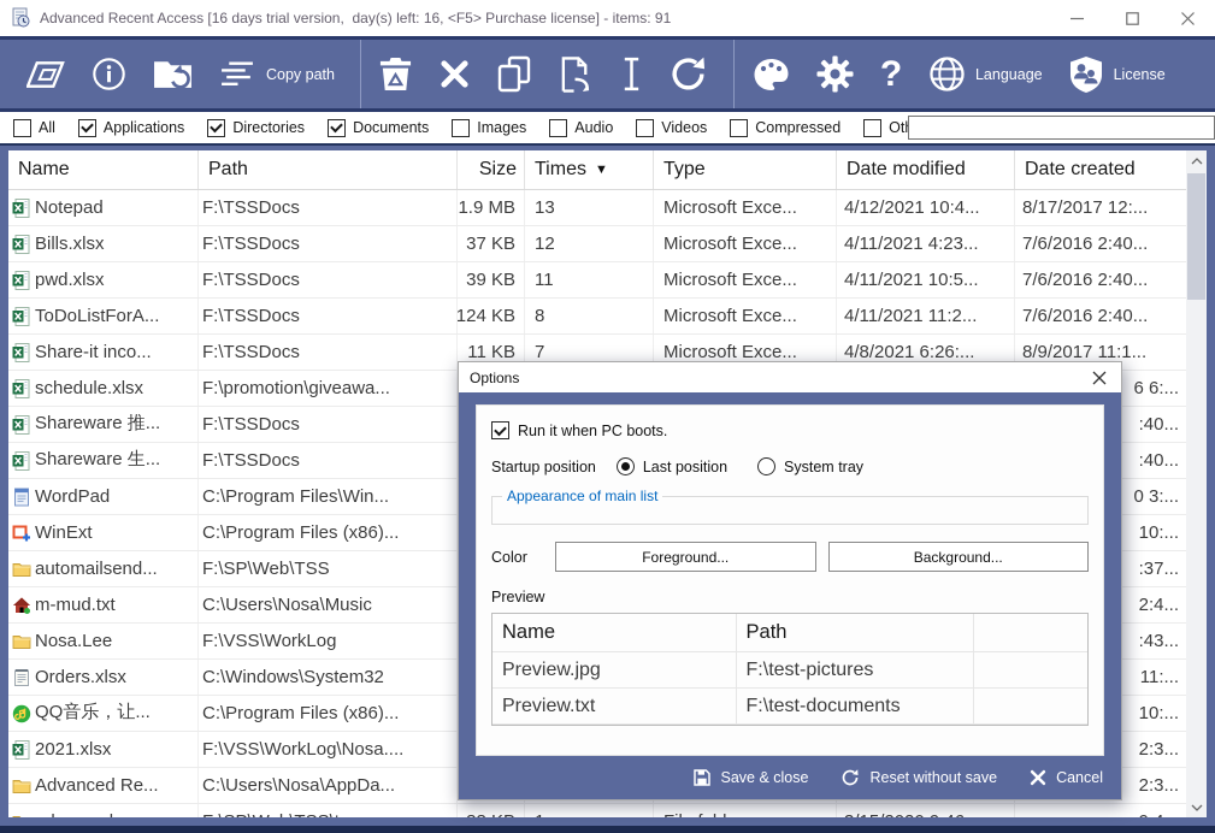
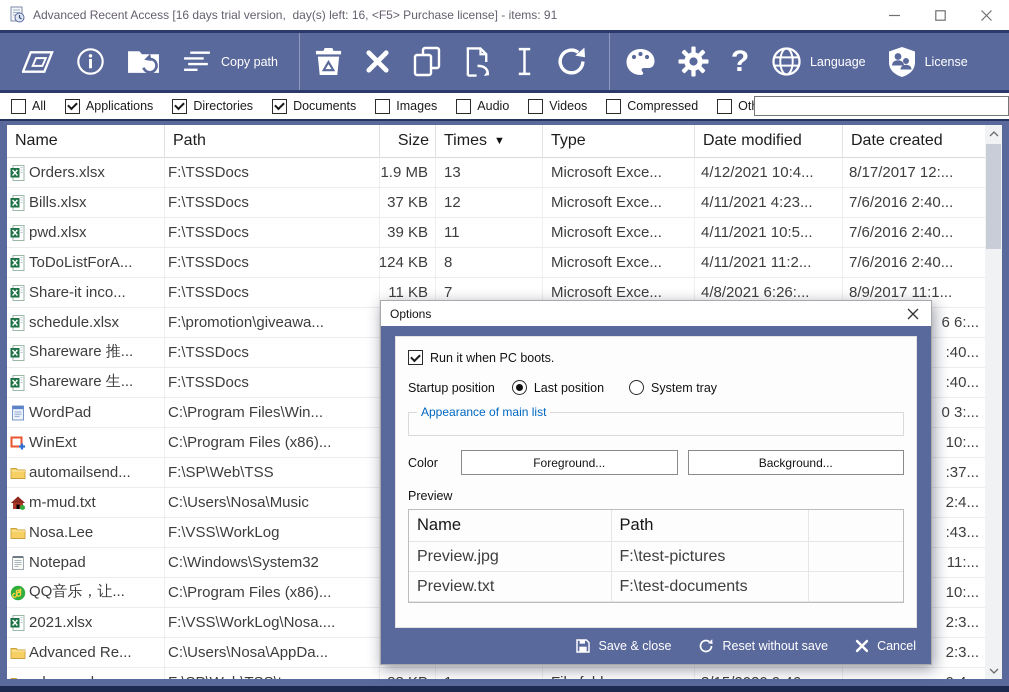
  Advanced Recent Access [16 days trial version, day(s) left: 16, <F5> Purchase license] - items: 91
  Copy path
  ?
  Language
  License
  All
  Applications
  Directories
  Documents
  Images
  Audio
  Videos
  Compressed
  Name
  Path
  Size
  Times
  ▼
  Type
  Date modified
  Date created
- Notepad
+ Orders.xlsx
  F:\TSSDocs
  1.9 MB
  13
  Microsoft Exce...
  4/12/2021 10:4...
  8/17/2017 12:...
  Bills.xlsx
  F:\TSSDocs
  37 KB
  12
  Microsoft Exce...
  4/11/2021 4:23...
  7/6/2016 2:40...
  pwd.xlsx
  F:\TSSDocs
  39 KB
  11
  Microsoft Exce...
  4/11/2021 10:5...
  7/6/2016 2:40...
  ToDoListForA...
  F:\TSSDocs
  124 KB
  8
  Microsoft Exce...
  4/11/2021 11:2...
  7/6/2016 2:40...
  Share-it inco...
  F:\TSSDocs
  11 KB
  7
  Microsoft Exce...
  4/8/2021 6:26:...
  8/9/2017 11:1...
  schedule.xlsx
  F:\promotion\giveawa...
  6 6:...
  Shareware 推...
  F:\TSSDocs
  :40...
  Shareware 生...
  F:\TSSDocs
  :40...
  WordPad
  C:\Program Files\Win...
  0 3:...
  WinExt
  C:\Program Files (x86)...
  10:...
  automailsend...
  F:\SP\Web\TSS
  :37...
  m-mud.txt
  C:\Users\Nosa\Music
  2:4...
  Nosa.Lee
  F:\VSS\WorkLog
  :43...
- Orders.xlsx
+ Notepad
  C:\Windows\System32
  11:...
  QQ音乐，让...
  C:\Program Files (x86)...
  10:...
  2021.xlsx
  F:\VSS\WorkLog\Nosa....
  2:3...
  Advanced Re...
  C:\Users\Nosa\AppDa...
  2:3...
  Options
  Run it when PC boots.
  Startup position
  Last position
  System tray
  Appearance of main list
  Color
  Foreground...
  Background...
  Preview
  Name
  Path
  Preview.jpg
  F:\test-pictures
  Preview.txt
  F:\test-documents
  Save & close
  Reset without save
  Cancel
